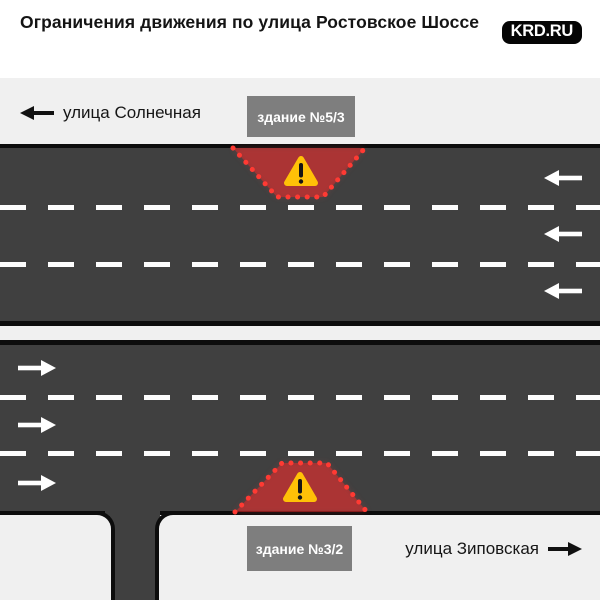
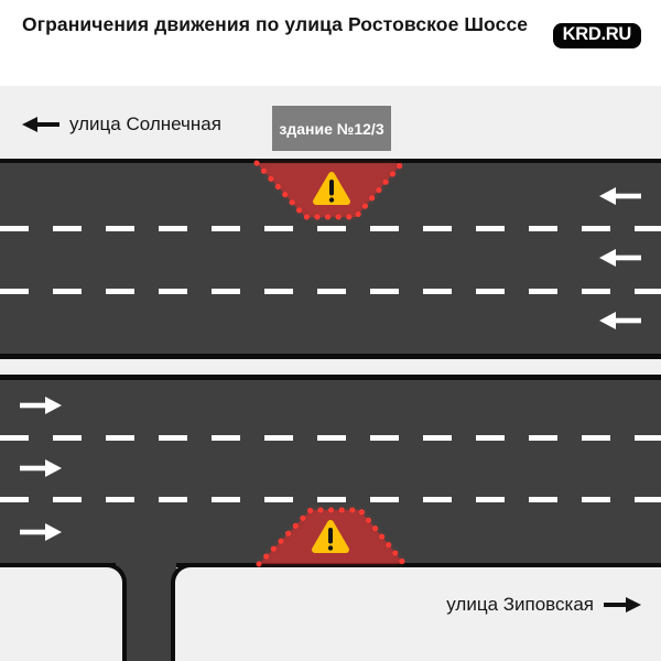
  Ограничения движения по улица Ростовское Шоссе
  KRD.RU
  улица Солнечная
- здание №5/3
+ здание №12/3
- здание №3/2
  улица Зиповская
